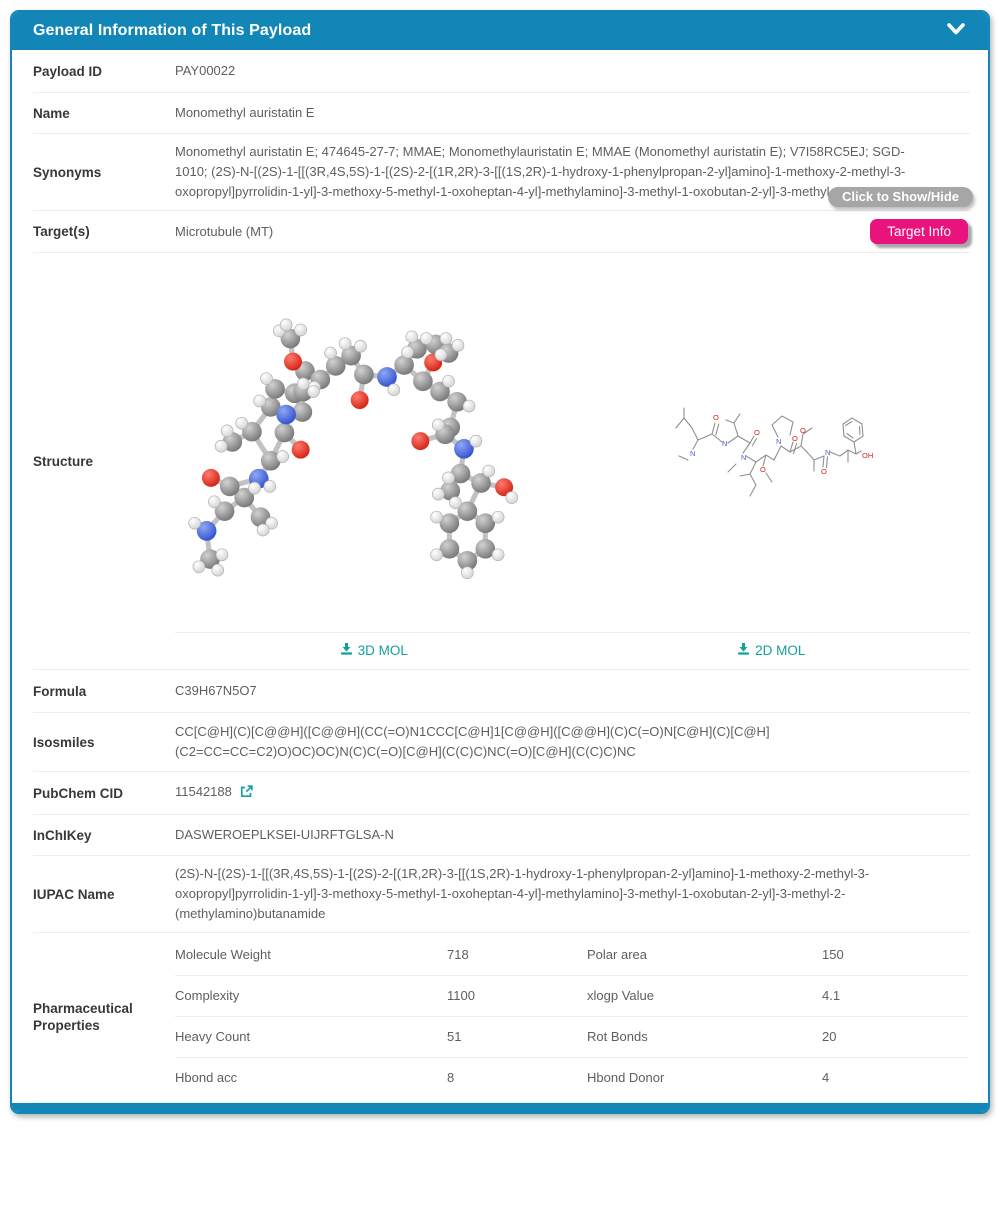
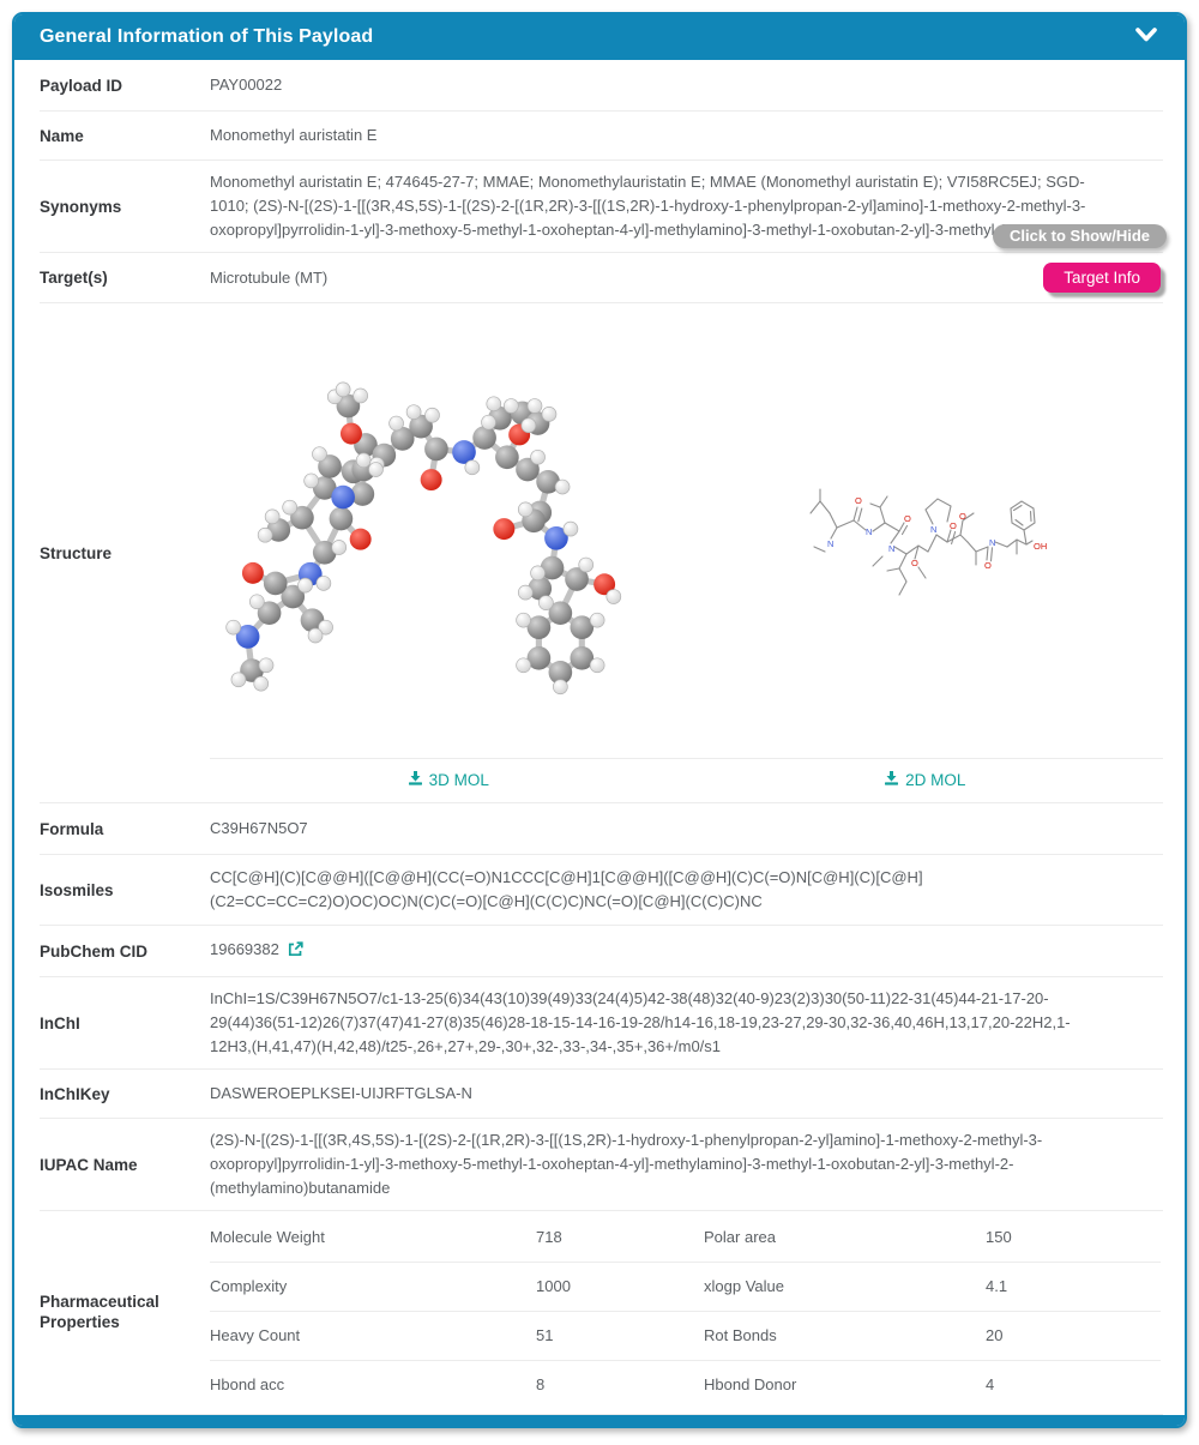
  General Information of This Payload
  Payload ID
  PAY00022
  Name
  Monomethyl auristatin E
  Synonyms
  Monomethyl auristatin E; 474645-27-7; MMAE; Monomethylauristatin E; MMAE (Monomethyl auristatin E); V7I58RC5EJ; SGD-
  1010; (2S)-N-[(2S)-1-[[(3R,4S,5S)-1-[(2S)-2-[(1R,2R)-3-[[(1S,2R)-1-hydroxy-1-phenylpropan-2-yl]amino]-1-methoxy-2-methyl-3-
  oxopropyl]pyrrolidin-1-yl]-3-methoxy-5-methyl-1-oxoheptan-4-yl]-methylamino]-3-methyl-1-oxobutan-2-yl]-3-methy
  Click to Show/Hide
  Target(s)
  Microtubule (MT)
  Target Info
  Structure
  N
  O
  N
  O
  N
  O
  N
  O
  O
  O
  N
  OH
  3D MOL
  2D MOL
  Formula
  C39H67N5O7
  Isosmiles
  CC[C@H](C)[C@@H]([C@@H](CC(=O)N1CCC[C@H]1[C@@H]([C@@H](C)C(=O)N[C@H](C)[C@H]
  (C2=CC=CC=C2)O)OC)OC)N(C)C(=O)[C@H](C(C)C)NC(=O)[C@H](C(C)C)NC
  PubChem CID
- 11542188
+ 19669382
+ InChI
+ InChI=1S/C39H67N5O7/c1-13-25(6)34(43(10)39(49)33(24(4)5)42-38(48)32(40-9)23(2)3)30(50-11)22-31(45)44-21-17-20-
+ 29(44)36(51-12)26(7)37(47)41-27(8)35(46)28-18-15-14-16-19-28/h14-16,18-19,23-27,29-30,32-36,40,46H,13,17,20-22H2,1-
+ 12H3,(H,41,47)(H,42,48)/t25-,26+,27+,29-,30+,32-,33-,34-,35+,36+/m0/s1
  InChIKey
  DASWEROEPLKSEI-UIJRFTGLSA-N
  IUPAC Name
  (2S)-N-[(2S)-1-[[(3R,4S,5S)-1-[(2S)-2-[(1R,2R)-3-[[(1S,2R)-1-hydroxy-1-phenylpropan-2-yl]amino]-1-methoxy-2-methyl-3-
  oxopropyl]pyrrolidin-1-yl]-3-methoxy-5-methyl-1-oxoheptan-4-yl]-methylamino]-3-methyl-1-oxobutan-2-yl]-3-methyl-2-
  (methylamino)butanamide
  Pharmaceutical Properties
  Molecule Weight
  718
  Polar area
  150
  Complexity
- 1100
+ 1000
  xlogp Value
  4.1
  Heavy Count
  51
  Rot Bonds
  20
  Hbond acc
  8
  Hbond Donor
  4
